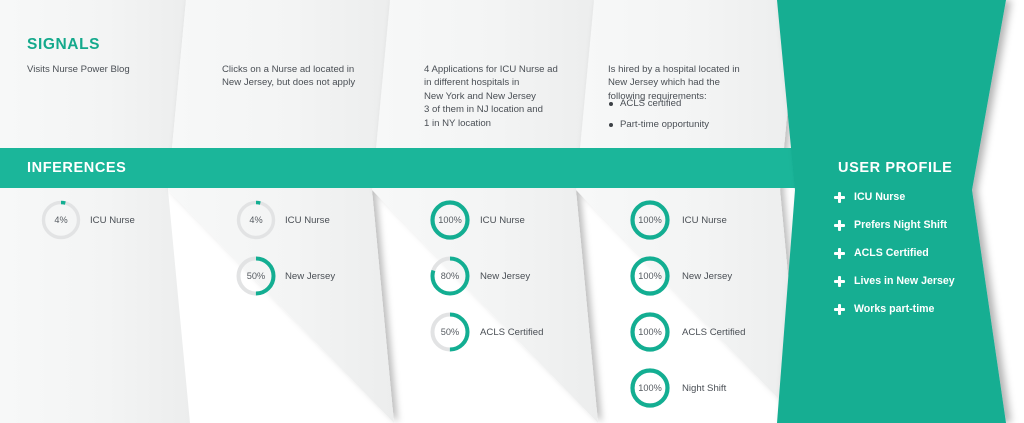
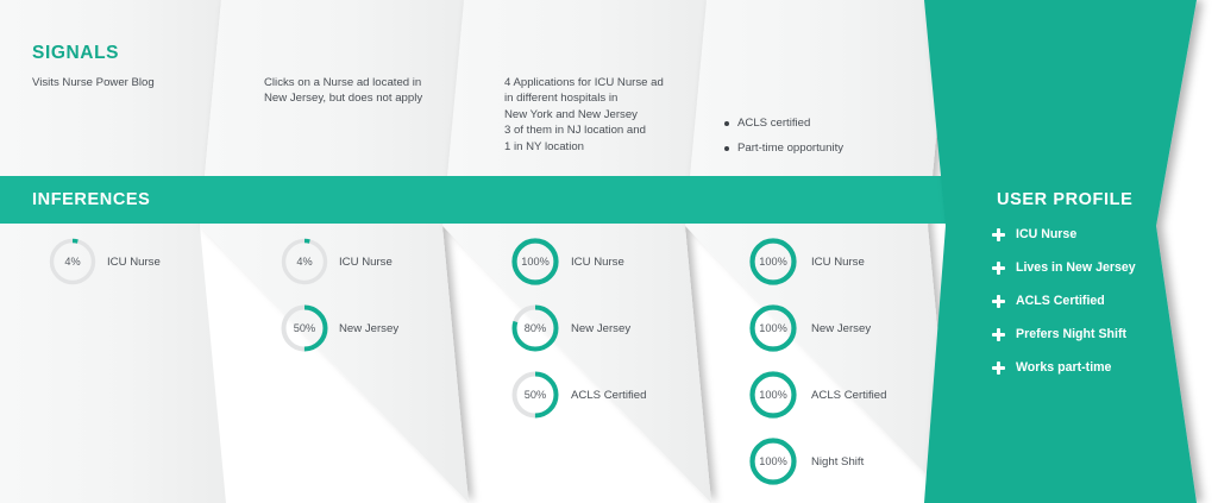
  SIGNALS
  Visits Nurse Power Blog
  Clicks on a Nurse ad located in
  New Jersey, but does not apply
  4 Applications for ICU Nurse ad
  in different hospitals in
  New York and New Jersey
  3 of them in NJ location and
  1 in NY location
- Is hired by a hospital located in
- New Jersey which had the
- following requirements:
  ACLS certified
  Part-time opportunity
  INFERENCES
  USER PROFILE
  ICU Nurse
- Prefers Night Shift
+ Lives in New Jersey
  ACLS Certified
- Lives in New Jersey
+ Prefers Night Shift
  Works part-time
  4%
  ICU Nurse
  4%
  ICU Nurse
  50%
  New Jersey
  100%
  ICU Nurse
  80%
  New Jersey
  50%
  ACLS Certified
  100%
  ICU Nurse
  100%
  New Jersey
  100%
  ACLS Certified
  100%
  Night Shift
